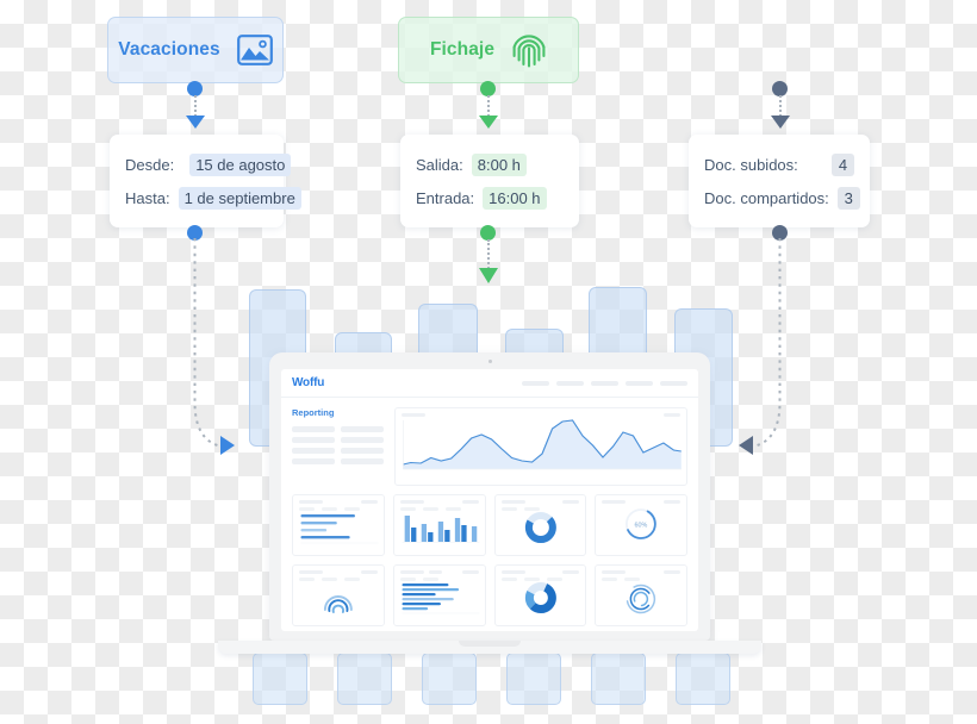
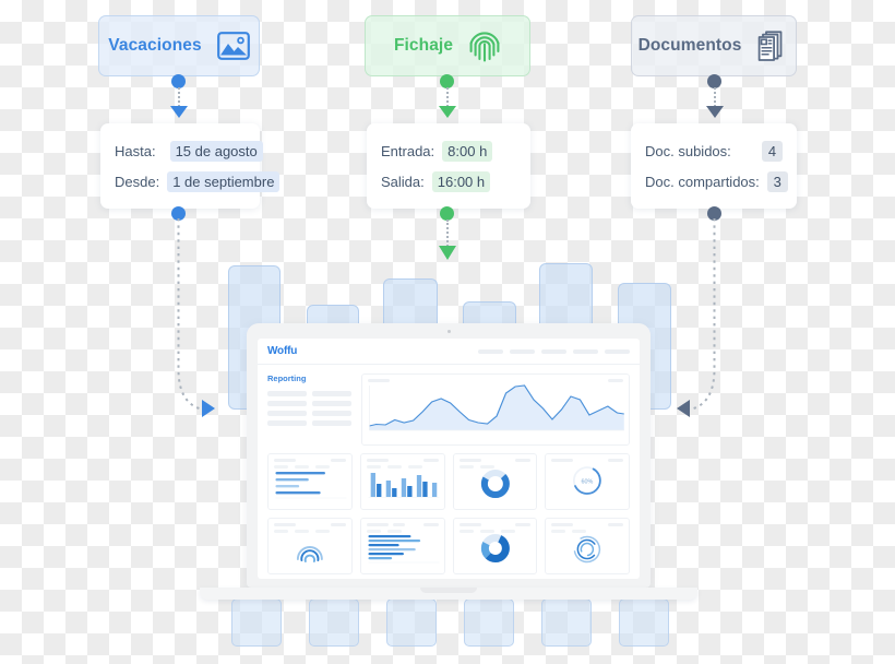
  Vacaciones
  Fichaje
+ Documentos
- Desde:
+ Hasta:
  15 de agosto
- Hasta:
+ Desde:
  1 de septiembre
- Salida:
+ Entrada:
  8:00 h
- Entrada:
+ Salida:
  16:00 h
  Doc. subidos:
  4
  Doc. compartidos:
  3
  Woffu
  Reporting
